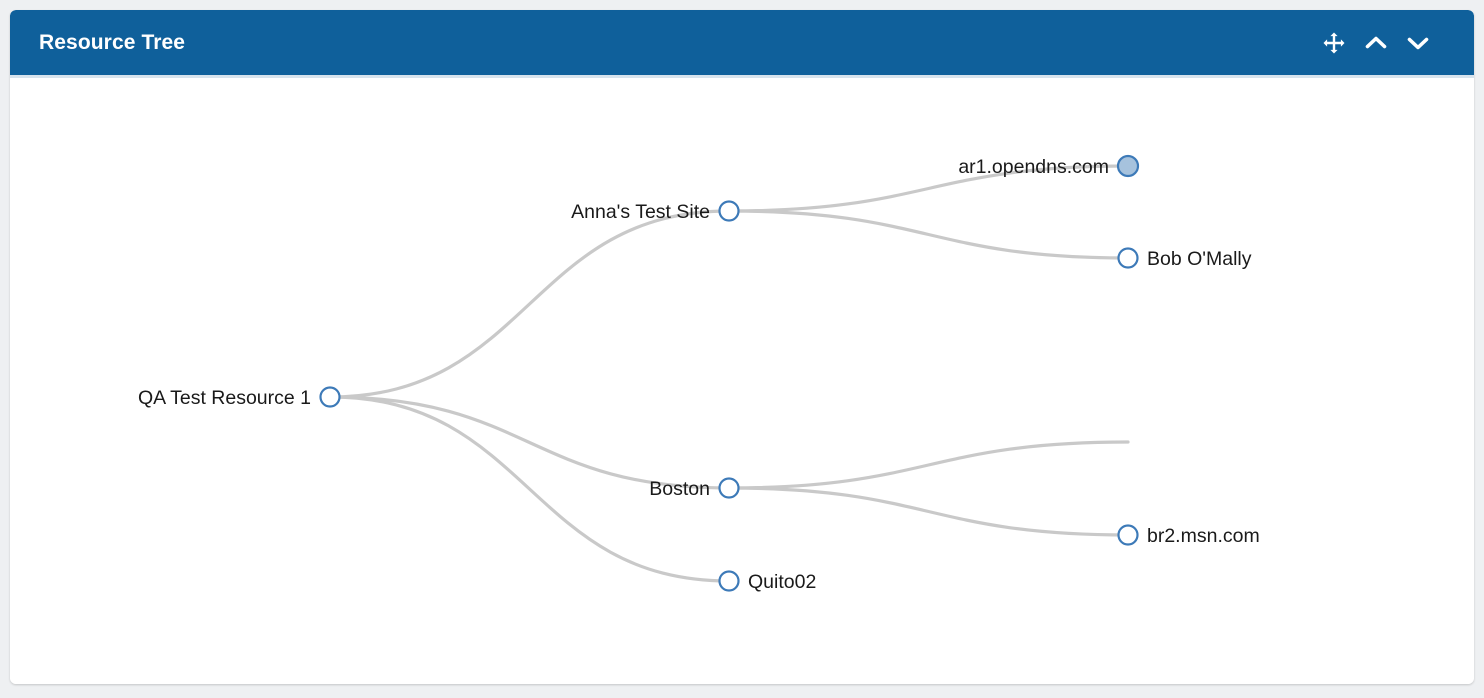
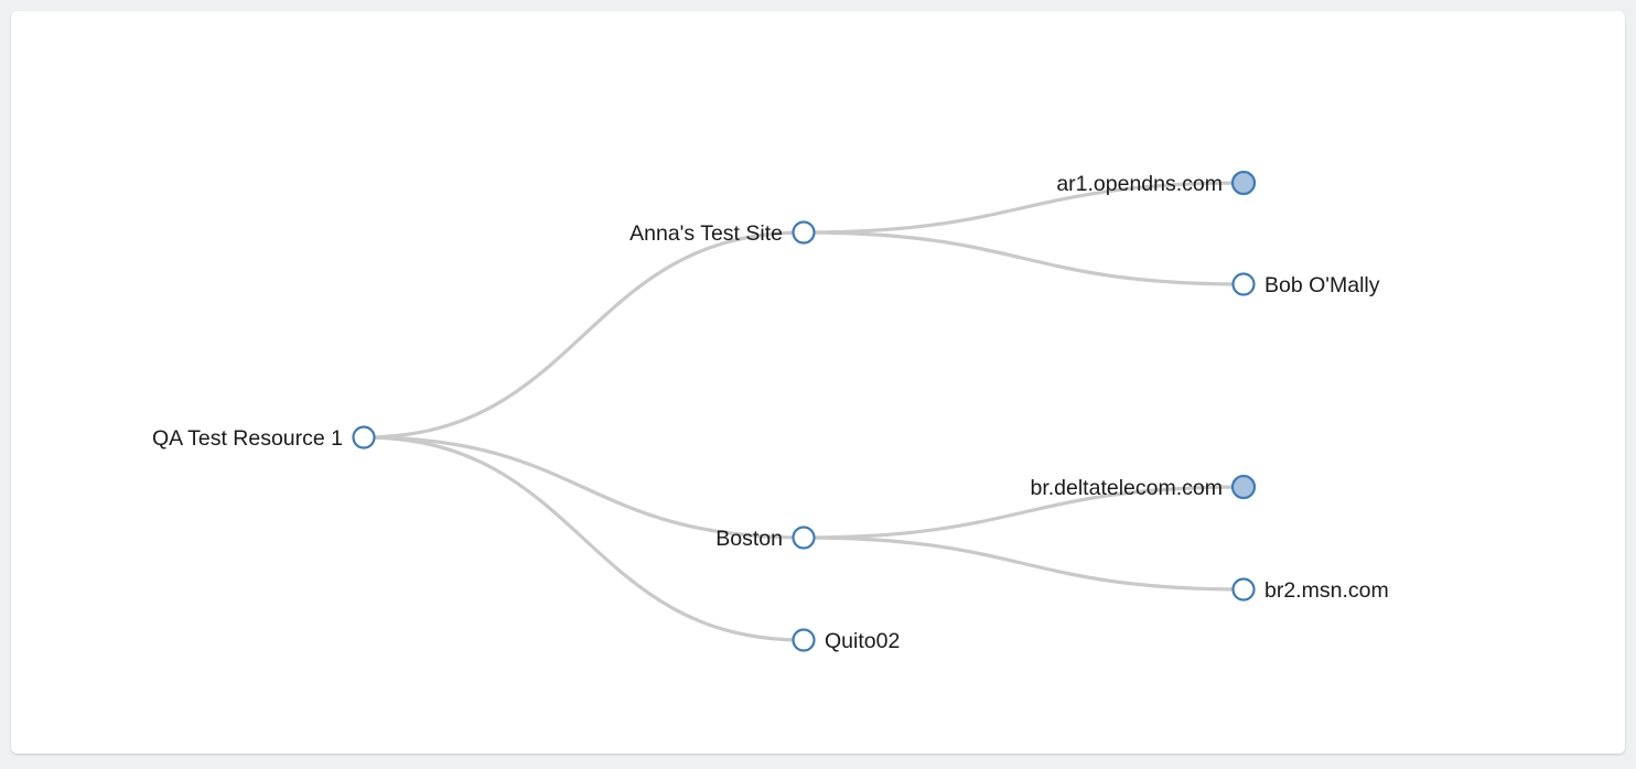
- Resource Tree
  QA Test Resource 1
  Anna's Test Site
  ar1.opendns.com
  Bob O'Mally
  Boston
+ br.deltatelecom.com
  br2.msn.com
  Quito02
